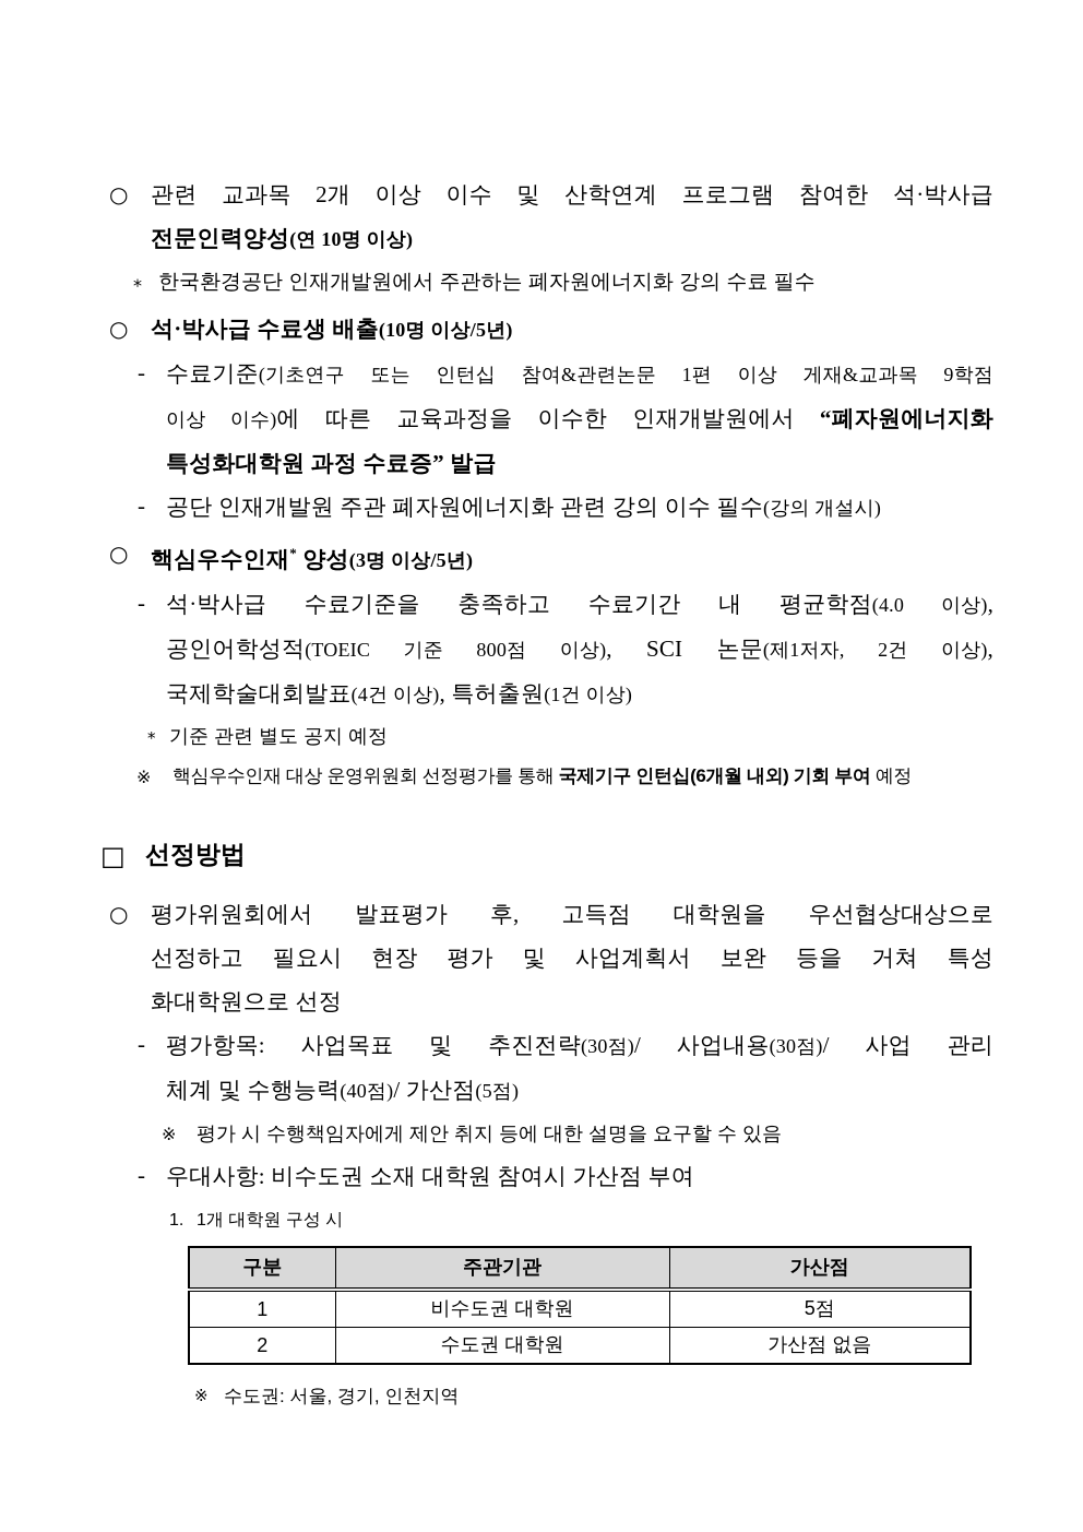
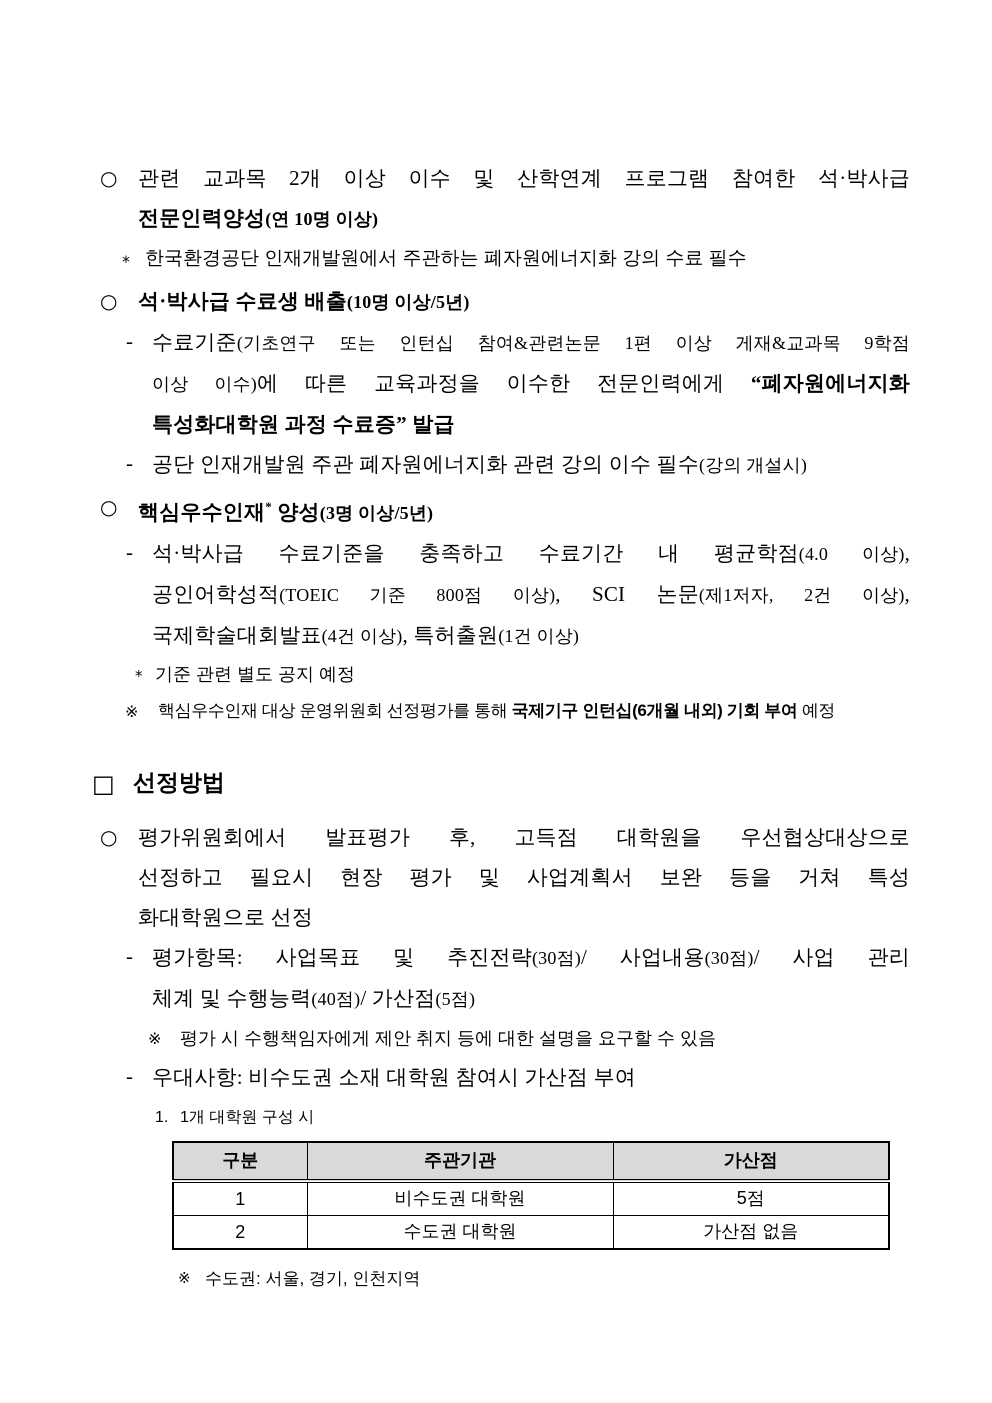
  ○
  관련 교과목 2개 이상 이수 및 산학연계 프로그램 참여한 석·박사급
  전문인력양성(연 10명 이상)
  *
  한국환경공단 인재개발원에서 주관하는 폐자원에너지화 강의 수료 필수
  ○
  석·박사급 수료생 배출(10명 이상/5년)
  -
  수료기준(기초연구 또는 인턴십 참여&관련논문 1편 이상 게재&교과목 9학점
- 이상 이수)에 따른 교육과정을 이수한 인재개발원에서 “폐자원에너지화
+ 이상 이수)에 따른 교육과정을 이수한 전문인력에게 “폐자원에너지화
  특성화대학원 과정 수료증” 발급
  -
  공단 인재개발원 주관 폐자원에너지화 관련 강의 이수 필수(강의 개설시)
  ○
  핵심우수인재* 양성(3명 이상/5년)
  -
  석·박사급 수료기준을 충족하고 수료기간 내 평균학점(4.0 이상),
  공인어학성적(TOEIC 기준 800점 이상), SCI 논문(제1저자, 2건 이상),
  국제학술대회발표(4건 이상), 특허출원(1건 이상)
  *
  기준 관련 별도 공지 예정
  ※
  핵심우수인재 대상 운영위원회 선정평가를 통해 국제기구 인턴십(6개월 내외) 기회 부여 예정
  □
  선정방법
  ○
  평가위원회에서 발표평가 후, 고득점 대학원을 우선협상대상으로
  선정하고 필요시 현장 평가 및 사업계획서 보완 등을 거쳐 특성
  화대학원으로 선정
  -
  평가항목: 사업목표 및 추진전략(30점)/ 사업내용(30점)/ 사업 관리
  체계 및 수행능력(40점)/ 가산점(5점)
  ※
  평가 시 수행책임자에게 제안 취지 등에 대한 설명을 요구할 수 있음
  -
  우대사항: 비수도권 소재 대학원 참여시 가산점 부여
  1.
  1개 대학원 구성 시
  구분	주관기관	가산점
  1	비수도권 대학원	5점
  2	수도권 대학원	가산점 없음
  ※
  수도권: 서울, 경기, 인천지역
